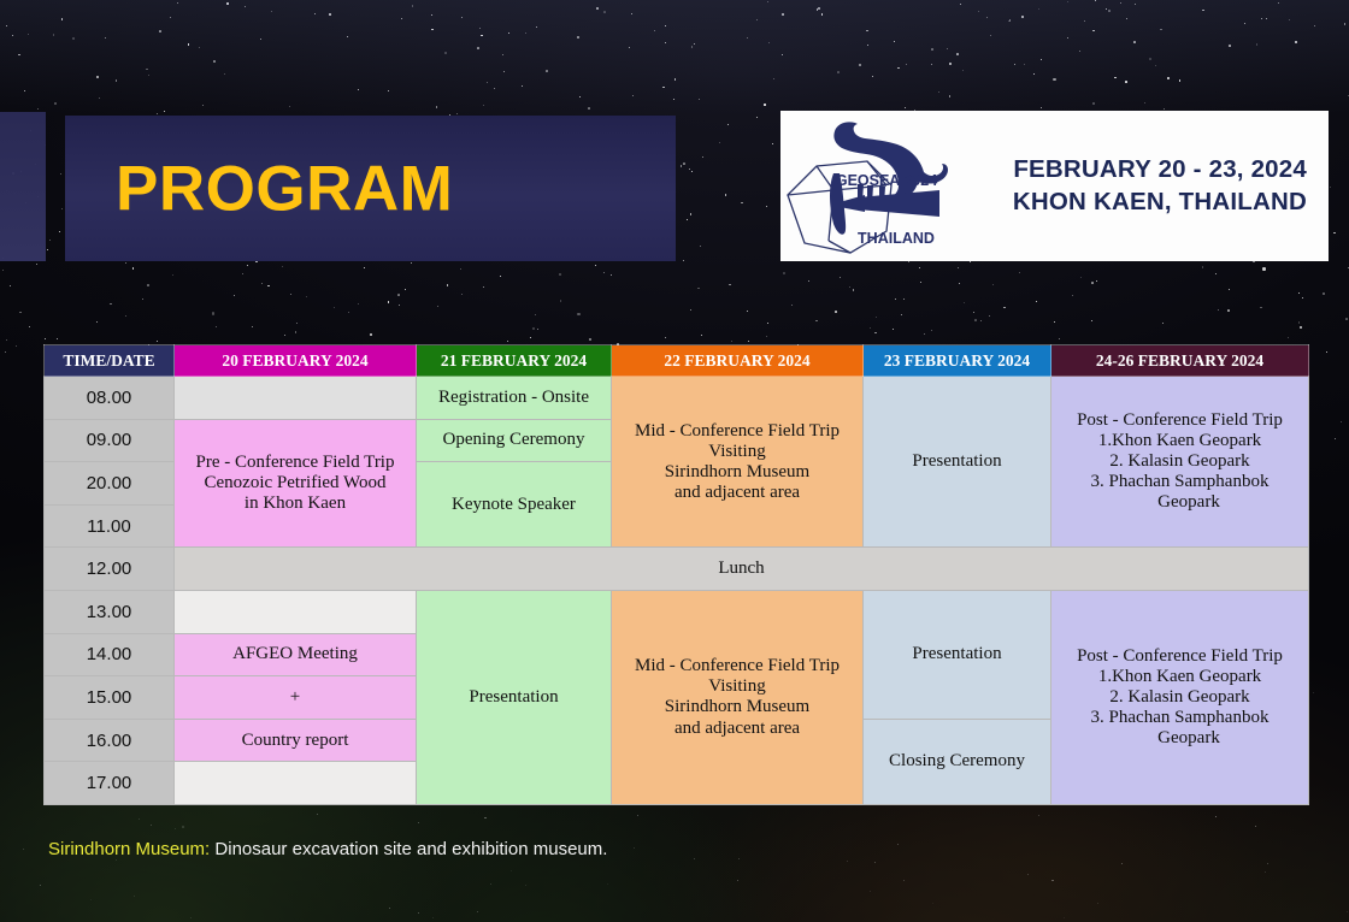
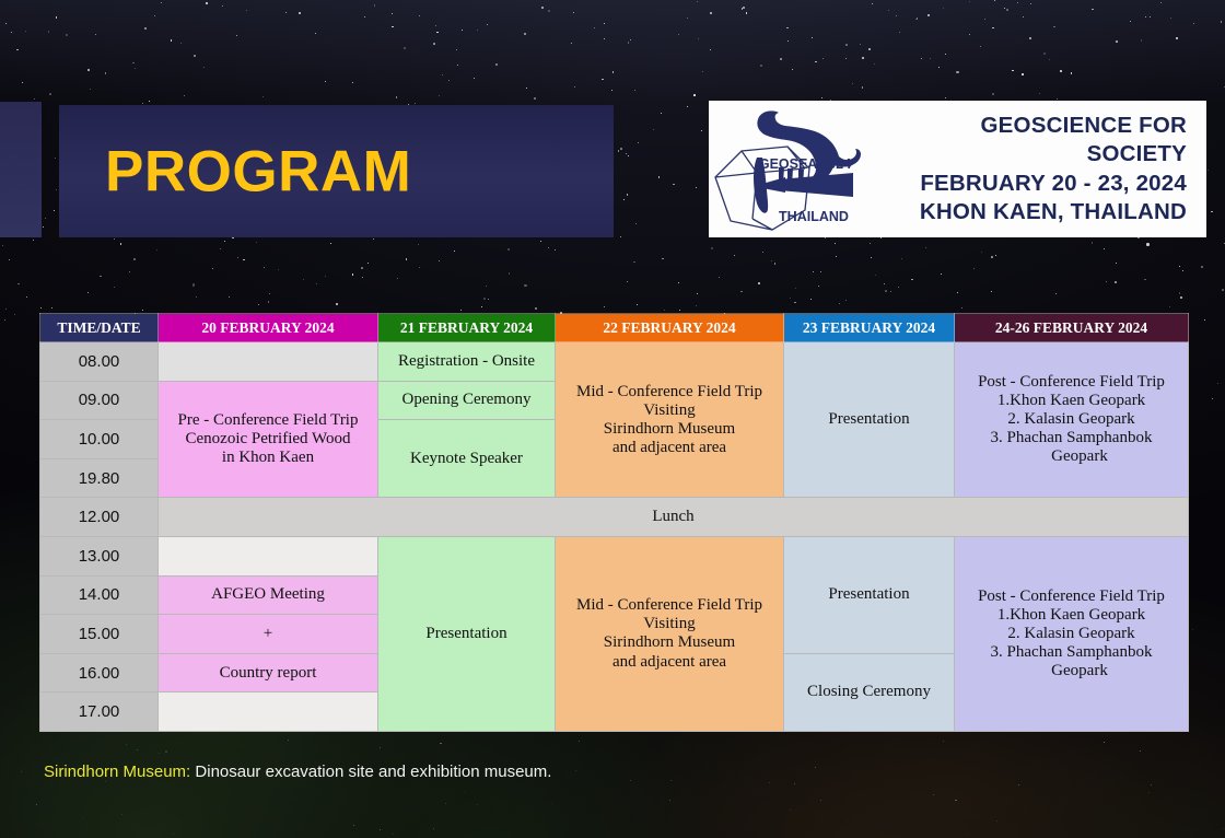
  PROGRAM
  GEOSEA 2024
  THAILAND
+ GEOSCIENCE FOR SOCIETY
  FEBRUARY 20 - 23, 2024
  KHON KAEN, THAILAND
  TIME/DATE	20 FEBRUARY 2024	21 FEBRUARY 2024	22 FEBRUARY 2024	23 FEBRUARY 2024	24-26 FEBRUARY 2024
  08.00		Registration - Onsite	Mid - Conference Field TripVisitingSirindhorn Museumand adjacent area	Presentation	Post - Conference Field Trip1.Khon Kaen Geopark2. Kalasin Geopark3. Phachan Samphanbok Geopark
  09.00	Pre - Conference Field TripCenozoic Petrified Woodin Khon Kaen	Opening Ceremony
- 20.00	Keynote Speaker
+ 10.00	Keynote Speaker
- 11.00
+ 19.80
  12.00	Lunch
  13.00		Presentation	Mid - Conference Field TripVisitingSirindhorn Museumand adjacent area	Presentation	Post - Conference Field Trip1.Khon Kaen Geopark2. Kalasin Geopark3. Phachan Samphanbok Geopark
  14.00	AFGEO Meeting
  15.00	+
  16.00	Country report	Closing Ceremony
  17.00
  Sirindhorn Museum: Dinosaur excavation site and exhibition museum.
